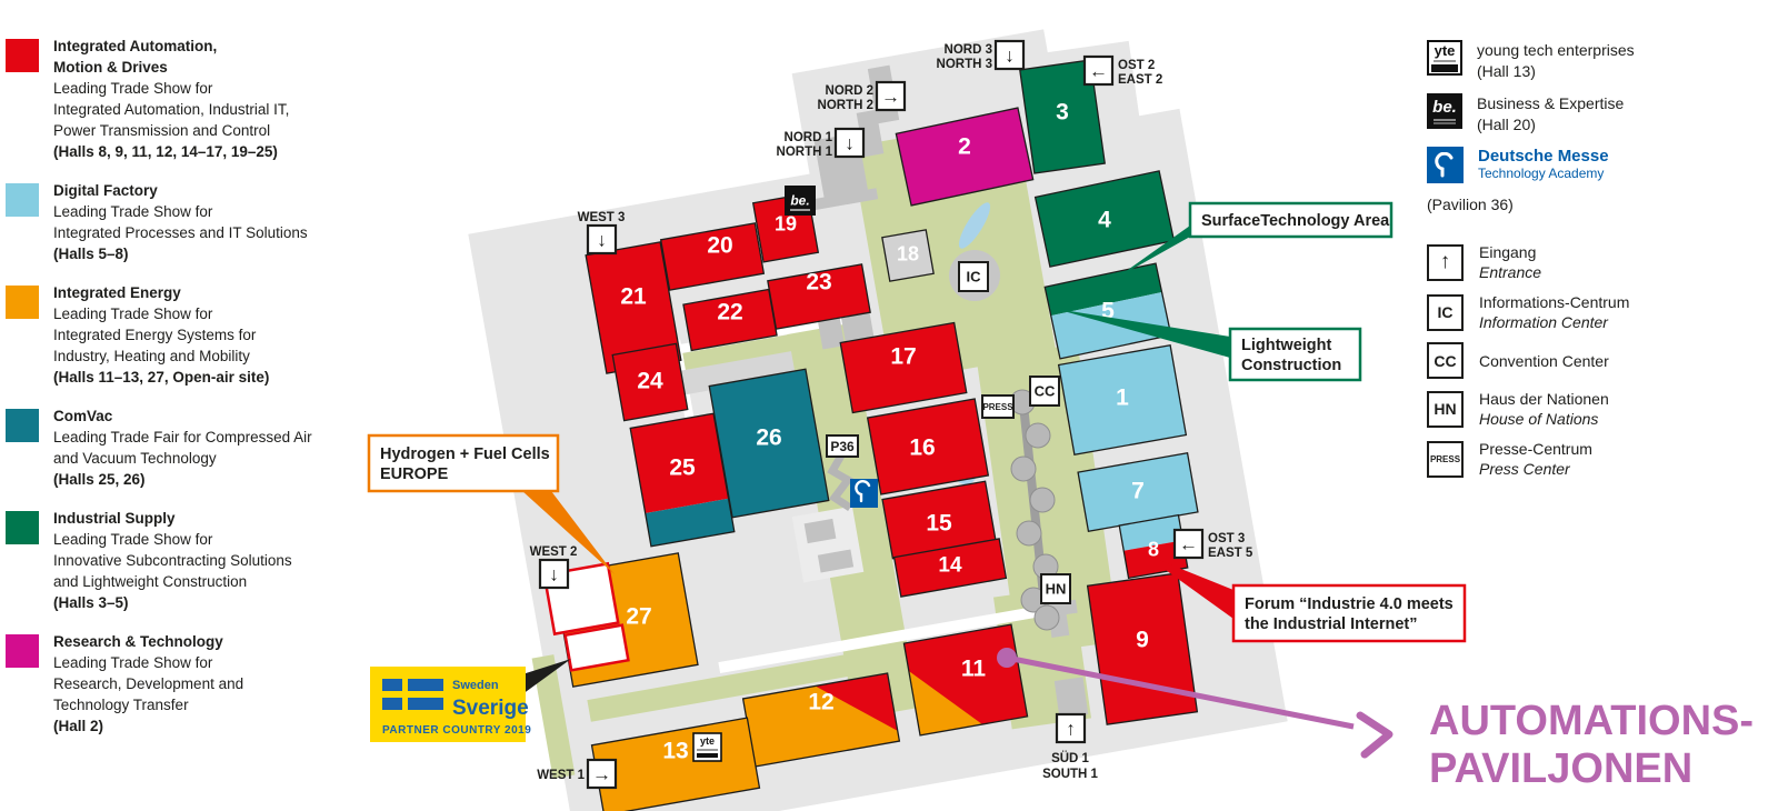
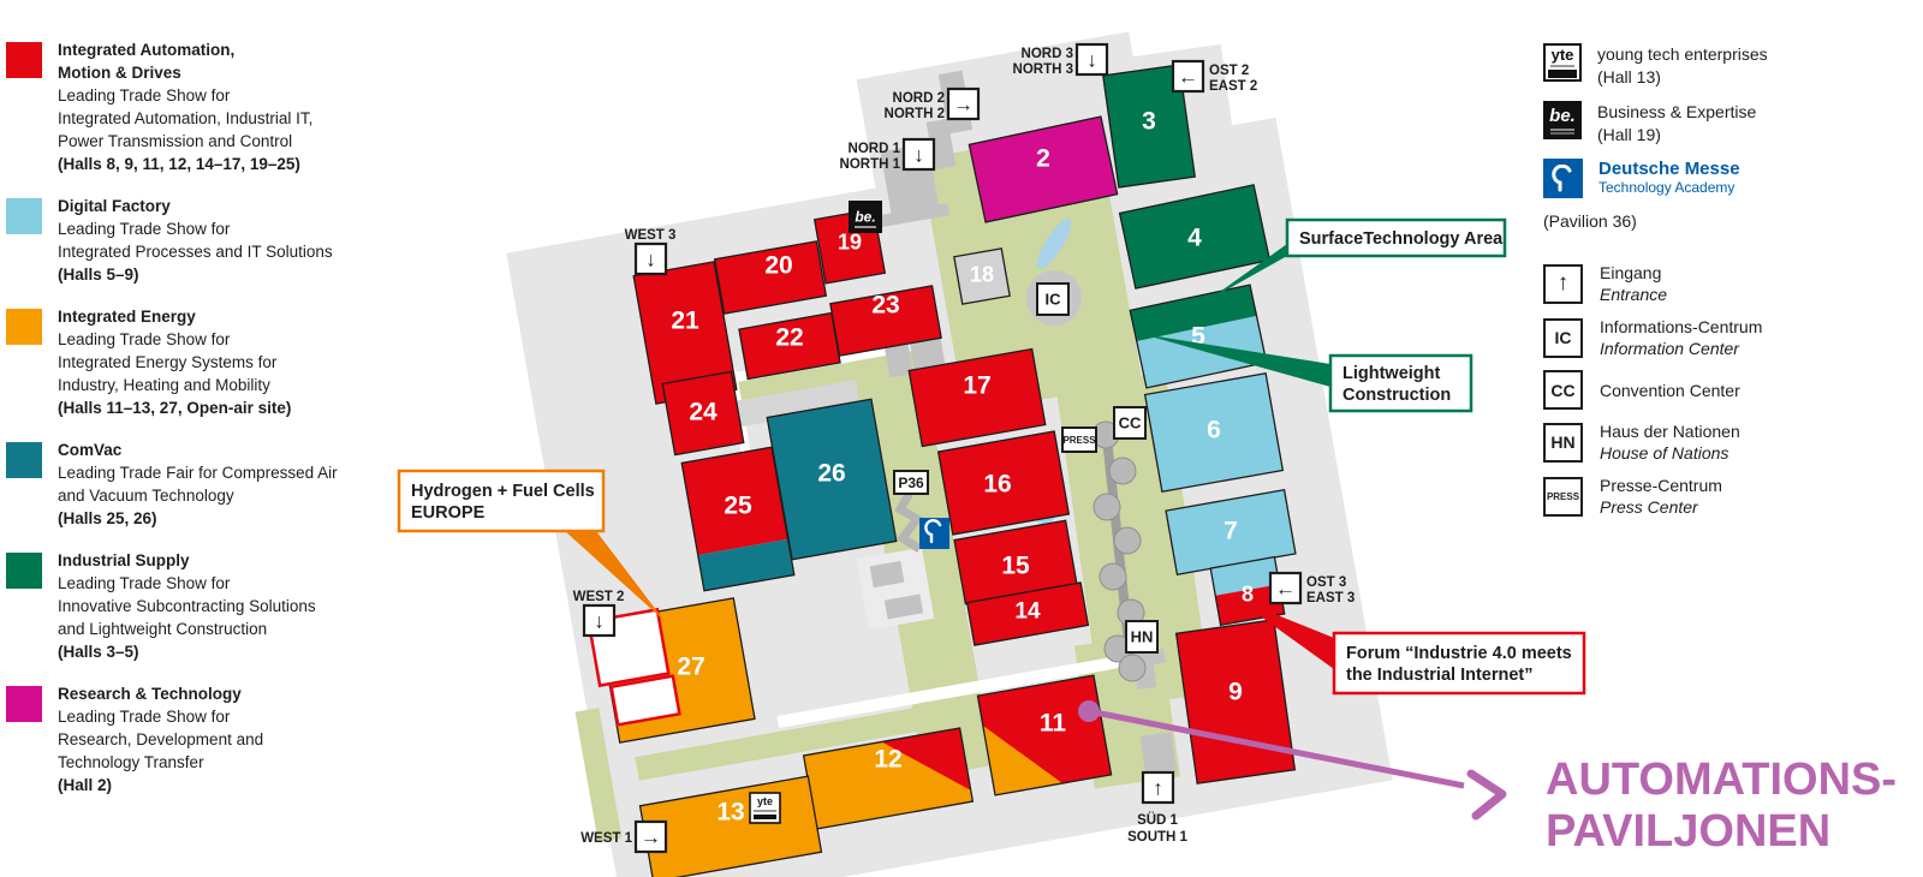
  21
  20
  19
  22
  23
  18
  24
  25
  26
  17
  16
  15
  14
  2
  3
  4
  5
- 1
+ 6
  7
  8
  9
  11
  12
  13
  27
  be.
  yte
  IC
  CC
  HN
  PRESS
  P36
  ↓
  WEST 3
  ↓
  NORD 1
  NORTH 1
  →
  NORD 2
  NORTH 2
  ↓
  NORD 3
  NORTH 3
  ←
  OST 2
  EAST 2
  ←
  OST 3
- EAST 5
+ EAST 3
  ↑
  SÜD 1
  SOUTH 1
  →
  WEST 1
  ↓
  WEST 2
  Hydrogen + Fuel Cells
  EUROPE
  SurfaceTechnology Area
  Lightweight
  Construction
  Forum “Industrie 4.0 meets
  the Industrial Internet”
- Sweden
- Sverige
- PARTNER COUNTRY 2019
  AUTOMATIONS-
  PAVILJONEN
  Integrated Automation,
  Motion & Drives
  Leading Trade Show for
  Integrated Automation, Industrial IT,
  Power Transmission and Control
  (Halls 8, 9, 11, 12, 14–17, 19–25)
  Digital Factory
  Leading Trade Show for
  Integrated Processes and IT Solutions
- (Halls 5–8)
+ (Halls 5–9)
  Integrated Energy
  Leading Trade Show for
  Integrated Energy Systems for
  Industry, Heating and Mobility
  (Halls 11–13, 27, Open-air site)
  ComVac
  Leading Trade Fair for Compressed Air
  and Vacuum Technology
  (Halls 25, 26)
  Industrial Supply
  Leading Trade Show for
  Innovative Subcontracting Solutions
  and Lightweight Construction
  (Halls 3–5)
  Research & Technology
  Leading Trade Show for
  Research, Development and
  Technology Transfer
  (Hall 2)
  yte
  young tech enterprises
  (Hall 13)
  be.
  Business & Expertise
- (Hall 20)
+ (Hall 19)
  Deutsche Messe
  Technology Academy
  (Pavilion 36)
  ↑
  Eingang
  Entrance
  IC
  Informations-Centrum
  Information Center
  CC
  Convention Center
  HN
  Haus der Nationen
  House of Nations
  PRESS
  Presse-Centrum
  Press Center
